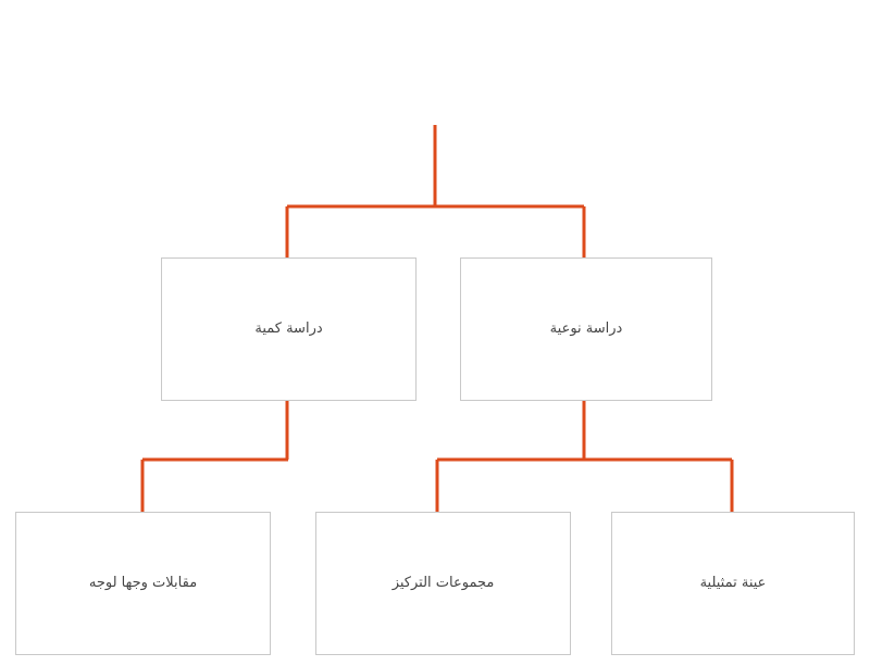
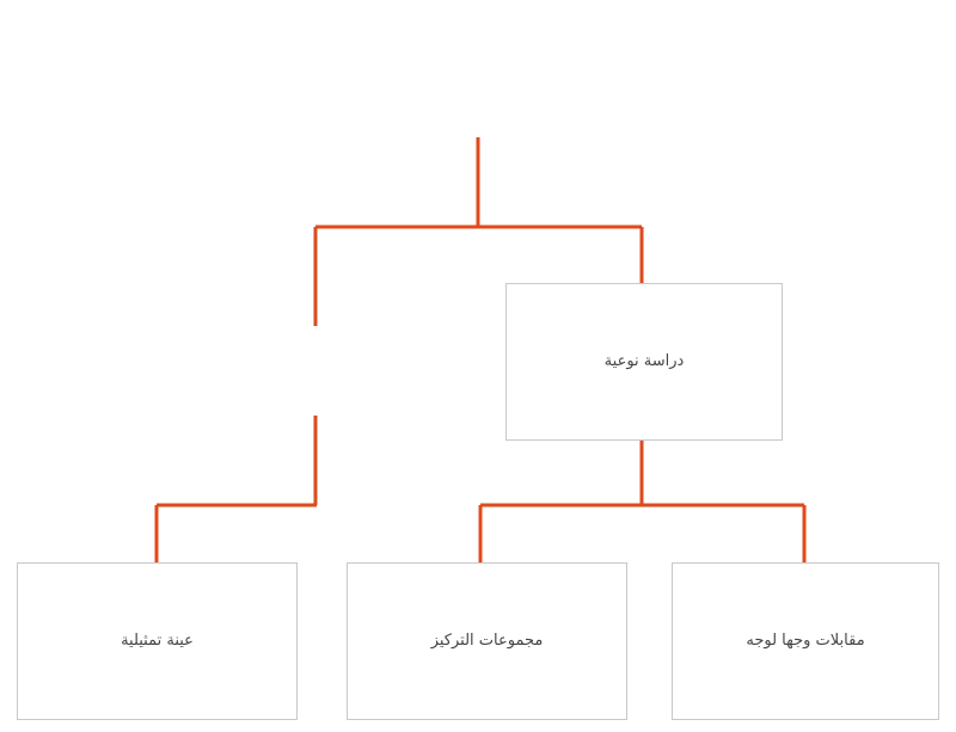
- دراسة كمية
  دراسة نوعية
- مقابلات وجها لوجه
+ عينة تمثيلية
  مجموعات التركيز
- عينة تمثيلية
+ مقابلات وجها لوجه
